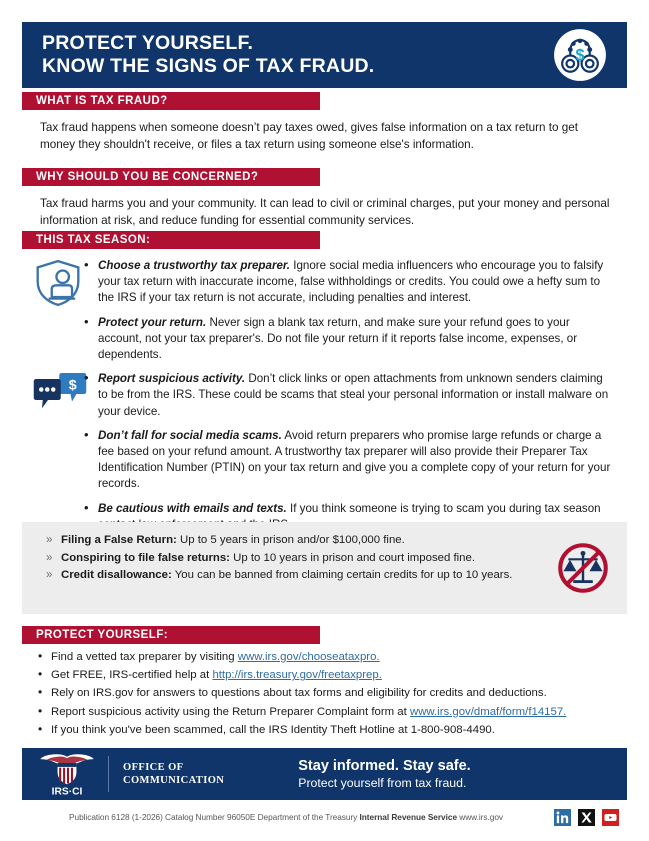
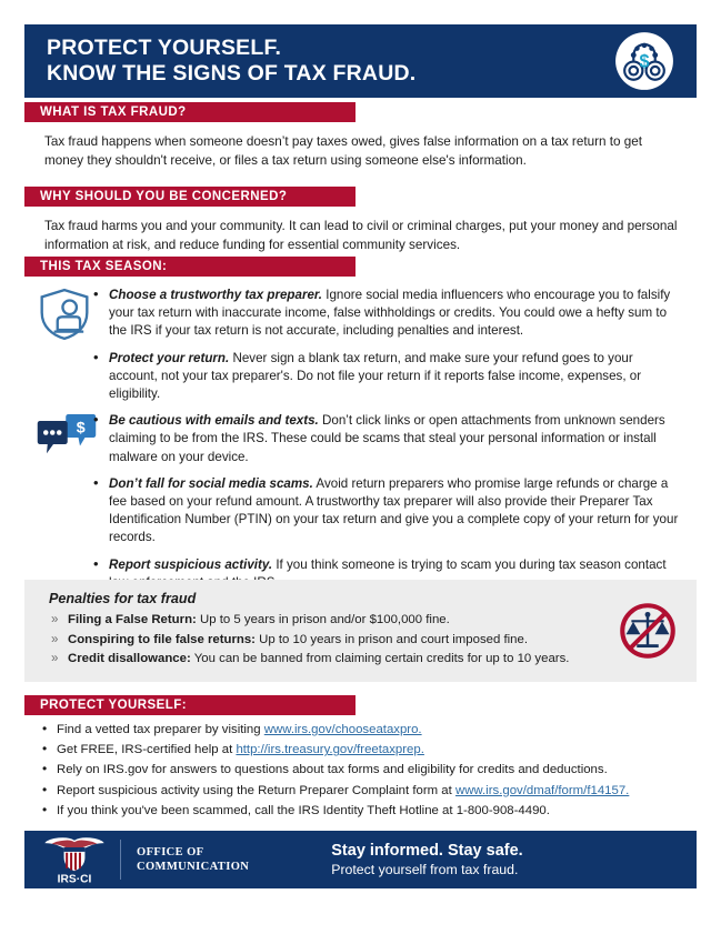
  PROTECT YOURSELF.
  KNOW THE SIGNS OF TAX FRAUD.
  $
  WHAT IS TAX FRAUD?
  Tax fraud happens when someone doesn’t pay taxes owed, gives false information on a tax return to get money they shouldn't receive, or files a tax return using someone else's information.
  WHY SHOULD YOU BE CONCERNED?
  Tax fraud harms you and your community. It can lead to civil or criminal charges, put your money and personal information at risk, and reduce funding for essential community services.
  THIS TAX SEASON:
  $
  Choose a trustworthy tax preparer. Ignore social media influencers who encourage you to falsify your tax return with inaccurate income, false withholdings or credits. You could owe a hefty sum to the IRS if your tax return is not accurate, including penalties and interest.
- Protect your return. Never sign a blank tax return, and make sure your refund goes to your account, not your tax preparer's. Do not file your return if it reports false income, expenses, or dependents.
+ Protect your return. Never sign a blank tax return, and make sure your refund goes to your account, not your tax preparer's. Do not file your return if it reports false income, expenses, or eligibility.
- Report suspicious activity. Don’t click links or open attachments from unknown senders claiming to be from the IRS. These could be scams that steal your personal information or install malware on your device.
+ Be cautious with emails and texts. Don’t click links or open attachments from unknown senders claiming to be from the IRS. These could be scams that steal your personal information or install malware on your device.
  Don’t fall for social media scams. Avoid return preparers who promise large refunds or charge a fee based on your refund amount. A trustworthy tax preparer will also provide their Preparer Tax Identification Number (PTIN) on your tax return and give you a complete copy of your return for your records.
- Be cautious with emails and texts. If you think someone is trying to scam you during tax season
+ Report suspicious activity. If you think someone is trying to scam you during tax season contact
+ Penalties for tax fraud
  Filing a False Return: Up to 5 years in prison and/or $100,000 fine.
  Conspiring to file false returns: Up to 10 years in prison and court imposed fine.
  Credit disallowance: You can be banned from claiming certain credits for up to 10 years.
  PROTECT YOURSELF:
  Find a vetted tax preparer by visiting www.irs.gov/chooseataxpro.
  Get FREE, IRS-certified help at http://irs.treasury.gov/freetaxprep.
  Rely on IRS.gov for answers to questions about tax forms and eligibility for credits and deductions.
  Report suspicious activity using the Return Preparer Complaint form at www.irs.gov/dmaf/form/f14157.
  If you think you've been scammed, call the IRS Identity Theft Hotline at 1-800-908-4490.
  IRS·CI
  OFFICE OF
  COMMUNICATION
  Stay informed. Stay safe.
  Protect yourself from tax fraud.
- Publication 6128 (1-2026) Catalog Number 96050E Department of the Treasury Internal Revenue Service www.irs.gov
